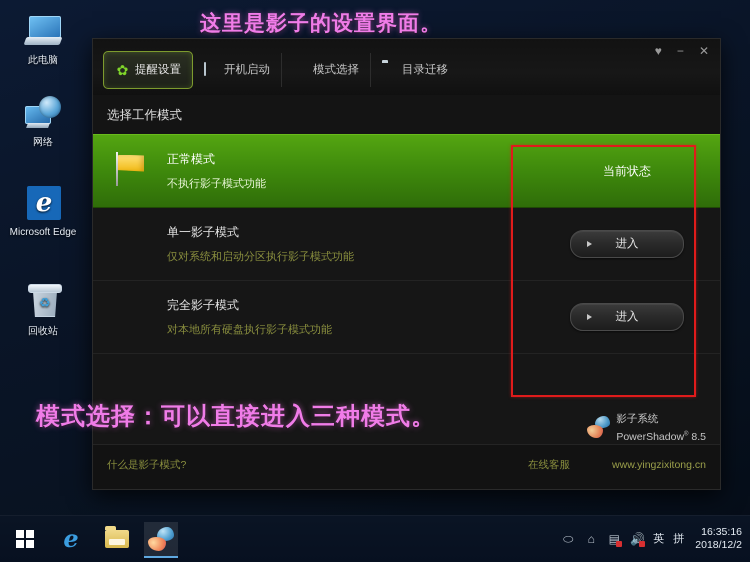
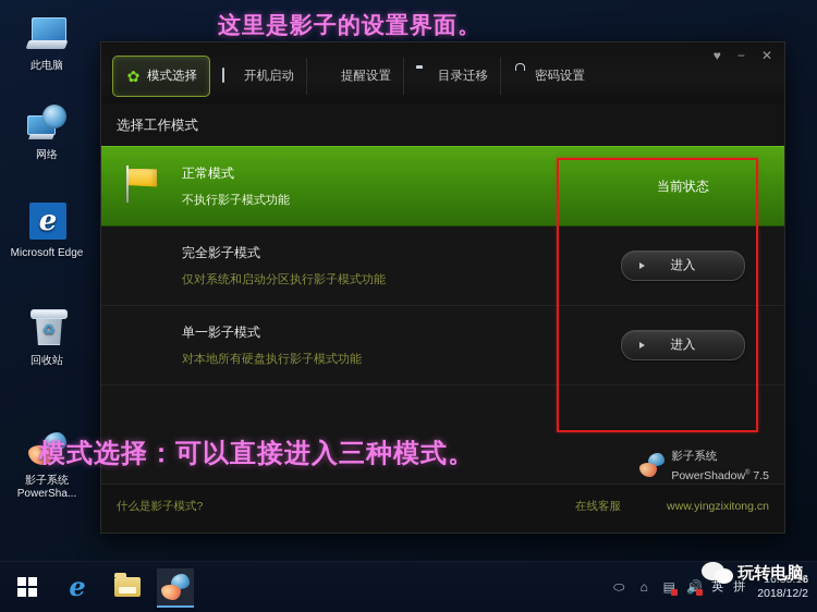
  此电脑
  网络
  e
  Microsoft Edge
  ♻
  回收站
+ 影子系统 PowerSha...
  ✿
- 提醒设置
+ 模式选择
  开机启动
- 模式选择
+ 提醒设置
  目录迁移
+ 密码设置
  ♥
  −
  ✕
  选择工作模式
  正常模式
  不执行影子模式功能
  当前状态
- 单一影子模式
+ 完全影子模式
  仅对系统和启动分区执行影子模式功能
  进入
- 完全影子模式
+ 单一影子模式
  对本地所有硬盘执行影子模式功能
  进入
  影子系统
- PowerShadow 8.5
+ PowerShadow 7.5
  什么是影子模式?
  在线客服
  www.yingzixitong.cn
  这里是影子的设置界面。
  模式选择：可以直接进入三种模式。
  e
  ⬭
  ⌂
  ▤
  🔊
  英
  拼
  16:35:16
  2018/12/2
+ 玩转电脑6
